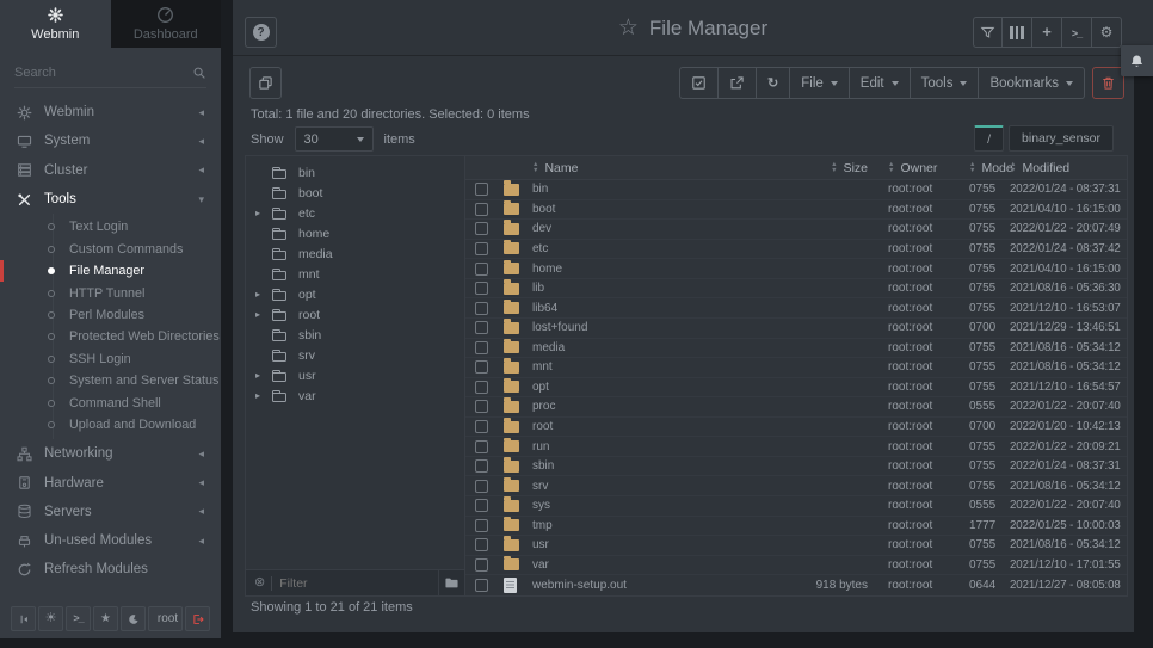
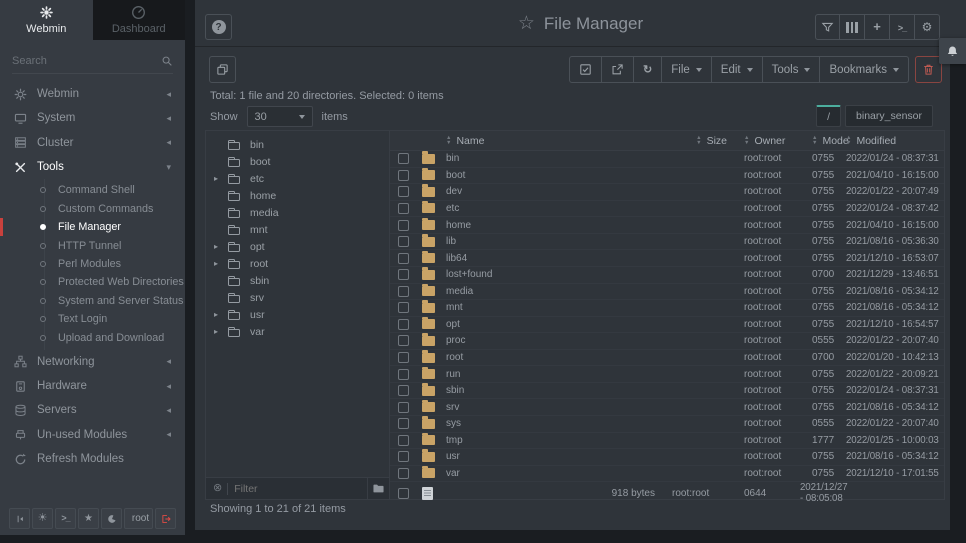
  Webmin
  Dashboard
  Search
  Webmin
  System
  Cluster
  Tools
- Text Login
+ Command Shell
  Custom Commands
  File Manager
  HTTP Tunnel
  Perl Modules
  Protected Web Directories
- SSH Login
  System and Server Status
- Command Shell
+ Text Login
  Upload and Download
  Networking
  Hardware
  Servers
  Un-used Modules
  Refresh Modules
  root
  ?
  File Manager
  File
  Edit
  Tools
  Bookmarks
  Total: 1 file and 20 directories. Selected: 0 items
  Show
  30
  items
  /
  binary_sensor
  bin
  boot
  etc
  home
  media
  mnt
  opt
  root
  sbin
  srv
  usr
  var
  Filter
  Name
  Size
  Owner
  Mode
  Modified
  bin
  root:root
  0755
  2022/01/24 - 08:37:31
  boot
  root:root
  0755
  2021/04/10 - 16:15:00
  dev
  root:root
  0755
  2022/01/22 - 20:07:49
  etc
  root:root
  0755
  2022/01/24 - 08:37:42
  home
  root:root
  0755
  2021/04/10 - 16:15:00
  lib
  root:root
  0755
  2021/08/16 - 05:36:30
  lib64
  root:root
  0755
  2021/12/10 - 16:53:07
  lost+found
  root:root
  0700
  2021/12/29 - 13:46:51
  media
  root:root
  0755
  2021/08/16 - 05:34:12
  mnt
  root:root
  0755
  2021/08/16 - 05:34:12
  opt
  root:root
  0755
  2021/12/10 - 16:54:57
  proc
  root:root
  0555
  2022/01/22 - 20:07:40
  root
  root:root
  0700
  2022/01/20 - 10:42:13
  run
  root:root
  0755
  2022/01/22 - 20:09:21
  sbin
  root:root
  0755
  2022/01/24 - 08:37:31
  srv
  root:root
  0755
  2021/08/16 - 05:34:12
  sys
  root:root
  0555
  2022/01/22 - 20:07:40
  tmp
  root:root
  1777
  2022/01/25 - 10:00:03
  usr
  root:root
  0755
  2021/08/16 - 05:34:12
  var
  root:root
  0755
  2021/12/10 - 17:01:55
- webmin-setup.out
  918 bytes
  root:root
  0644
  2021/12/27 - 08:05:08
  Showing 1 to 21 of 21 items
